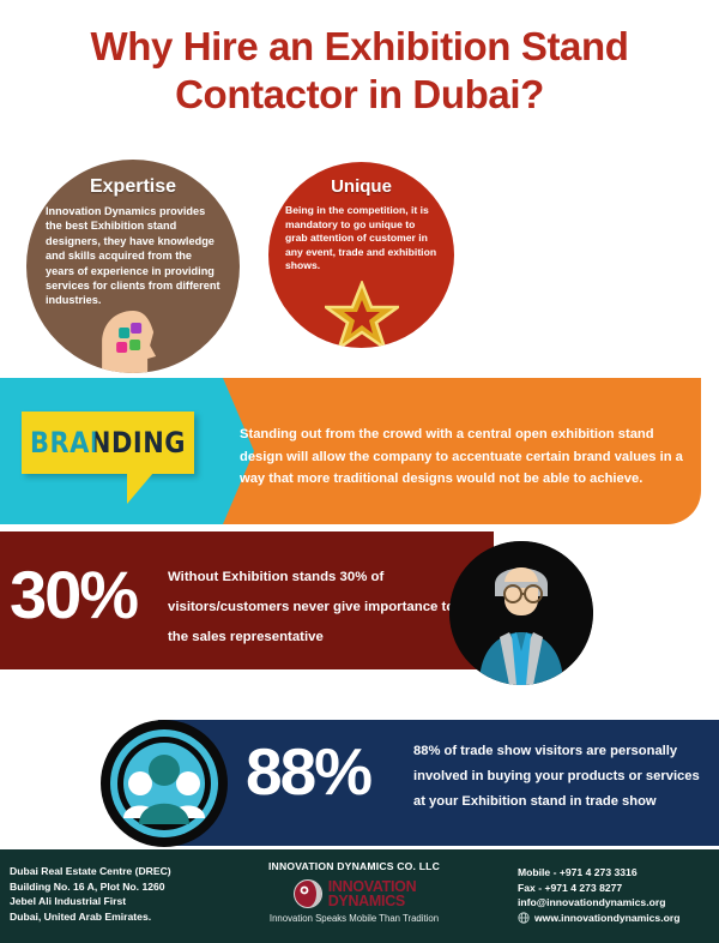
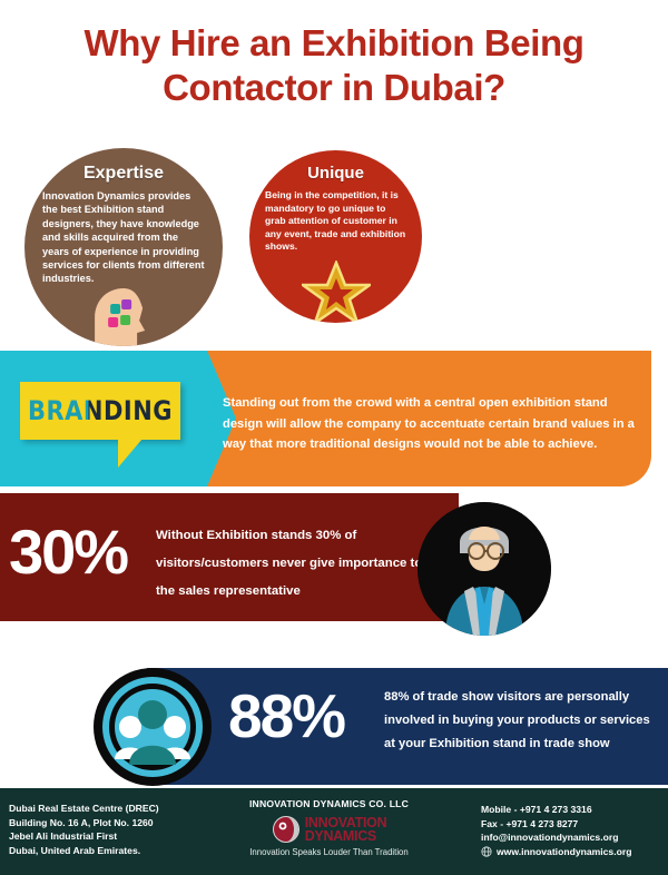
- Why Hire an Exhibition Stand
+ Why Hire an Exhibition Being
  Contactor in Dubai?
  Expertise
  Innovation Dynamics provides the best Exhibition stand designers, they have knowledge and skills acquired from the years of experience in providing services for clients from different industries.
  Unique
  Being in the competition, it is mandatory to go unique to grab attention of customer in any event, trade and exhibition shows.
  BRANDING
  Standing out from the crowd with a central open exhibition stand design will allow the company to accentuate certain brand values in a way that more traditional designs would not be able to achieve.
  30%
  Without Exhibition stands 30% of visitors/customers never give importance t the sales representative
  88%
  88% of trade show visitors are personally involved in buying your products or services at your Exhibition stand in trade show
  Dubai Real Estate Centre (DREC)
  Building No. 16 A, Plot No. 1260
  Jebel Ali Industrial First
  Dubai, United Arab Emirates.
  INNOVATION DYNAMICS CO. LLC
  INNOVATION
  DYNAMICS
- Innovation Speaks Mobile Than Tradition
+ Innovation Speaks Louder Than Tradition
  Mobile - +971 4 273 3316
  Fax - +971 4 273 8277
  info@innovationdynamics.org
  www.innovationdynamics.org
